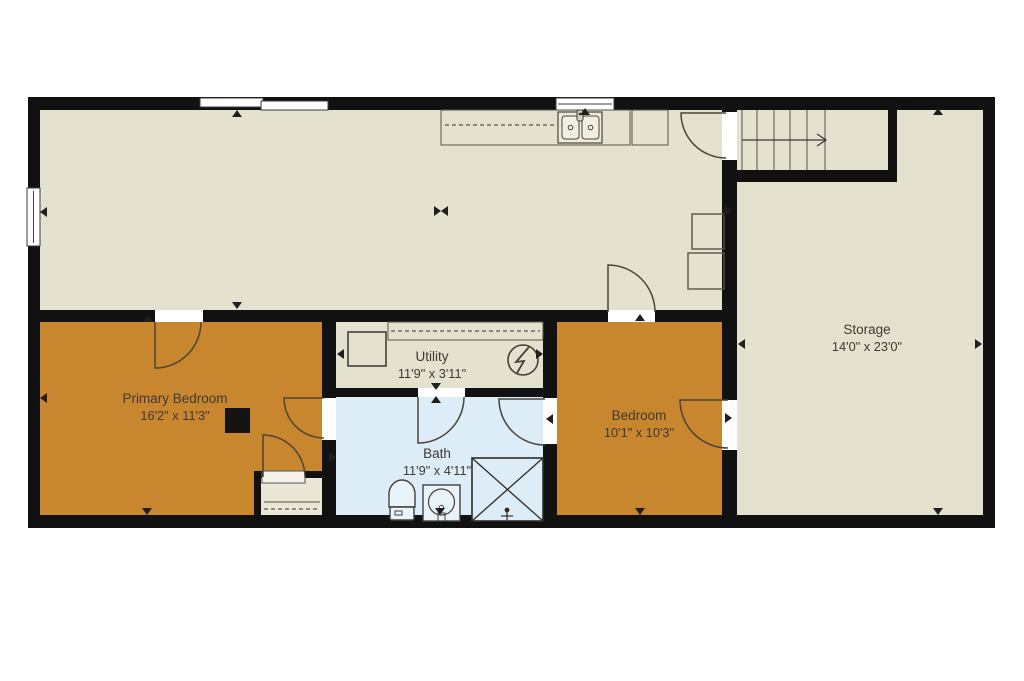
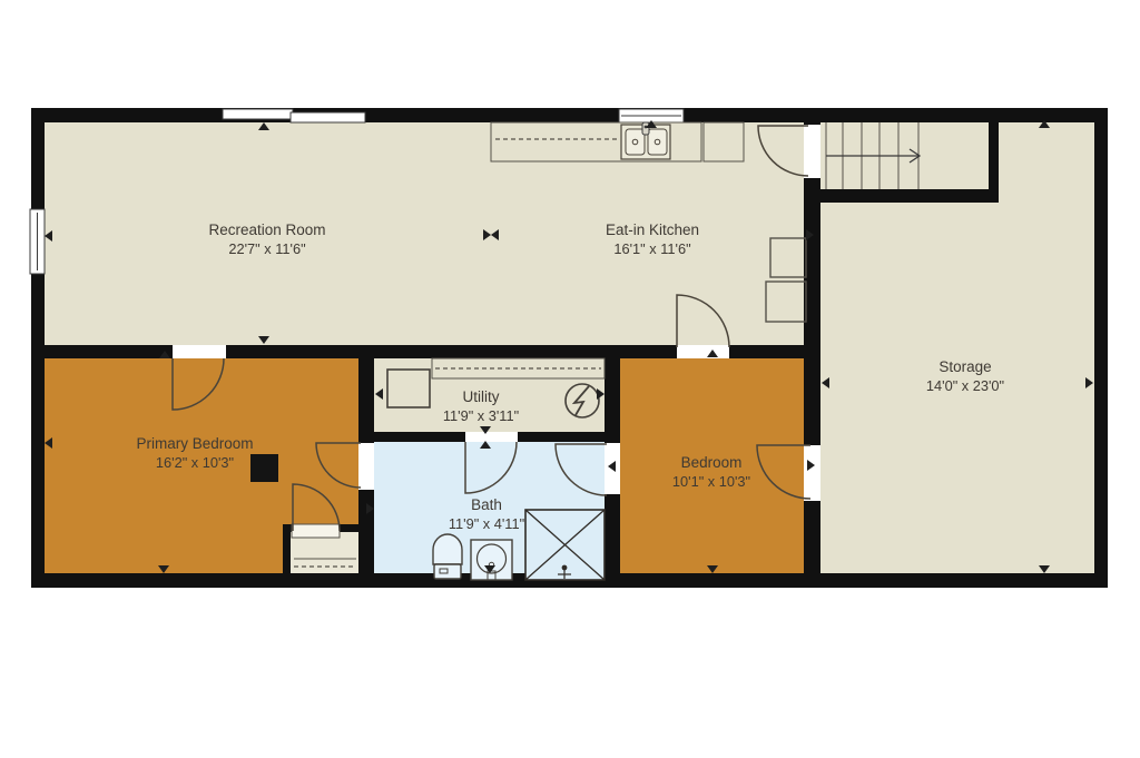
+ Recreation Room
+ 22'7" x 11'6"
+ Eat-in Kitchen
+ 16'1" x 11'6"
  Storage
  14'0" x 23'0"
  Primary Bedroom
- 16'2" x 11'3"
+ 16'2" x 10'3"
  Utility
  11'9" x 3'11"
  Bath
  11'9" x 4'11"
  Bedroom
  10'1" x 10'3"
